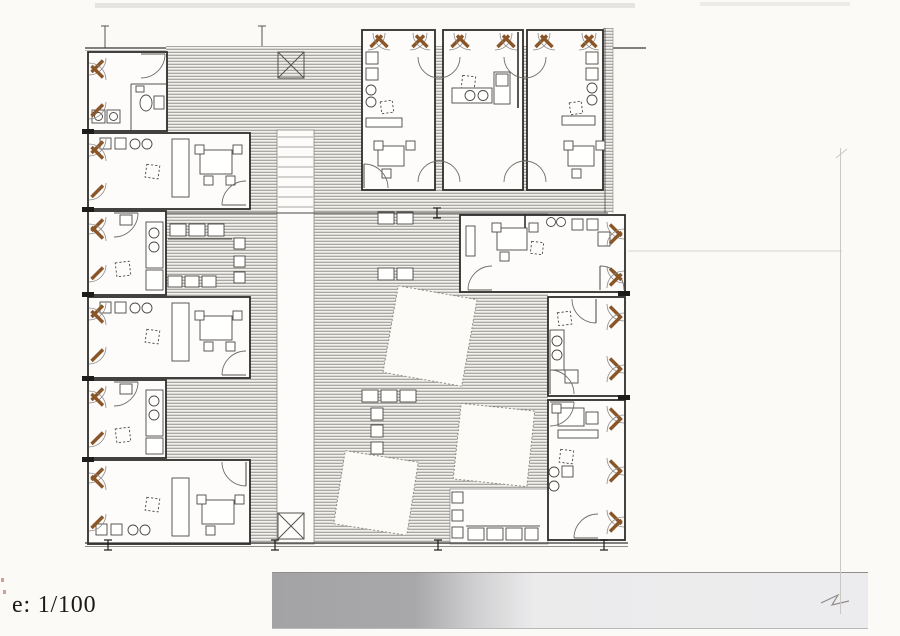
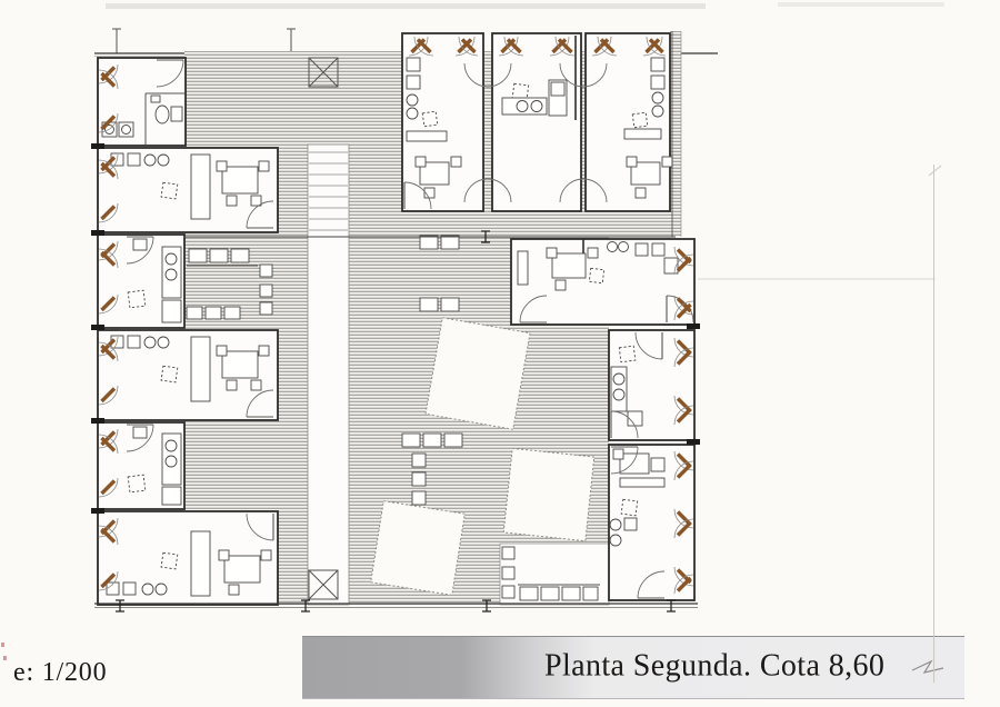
+ Planta Segunda. Cota 8,60
- e: 1/100
+ e: 1/200
